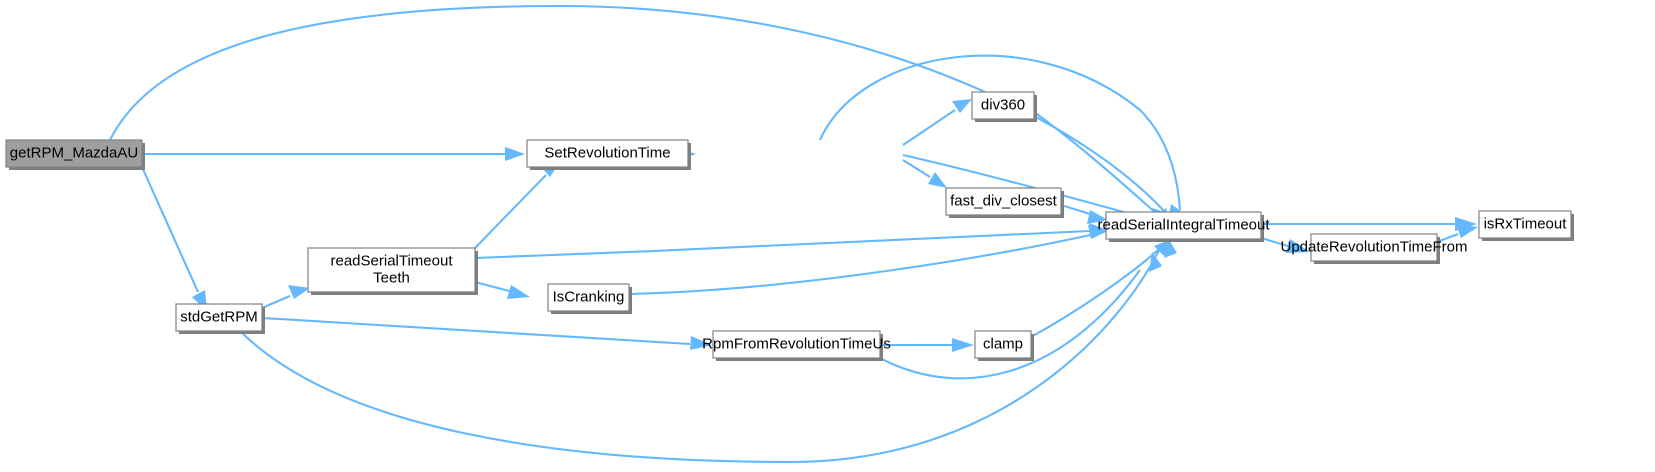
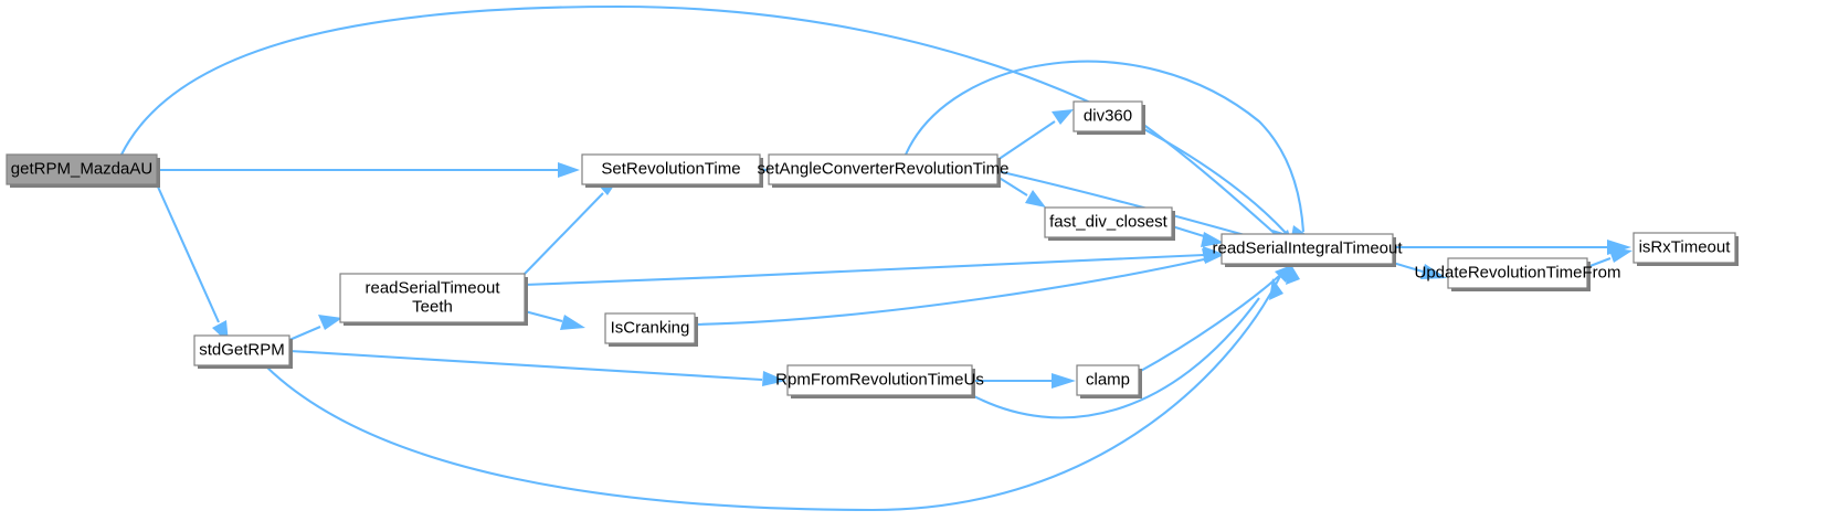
  getRPM_MazdaAU
  SetRevolutionTime
+ setAngleConverterRevolutionTime
  div360
  fast_div_closest
  readSerialIntegralTimeout
  UpdateRevolutionTimeFrom
  isRxTimeout
  readSerialTimeout
  Teeth
  IsCranking
  stdGetRPM
  RpmFromRevolutionTimeUs
  clamp
